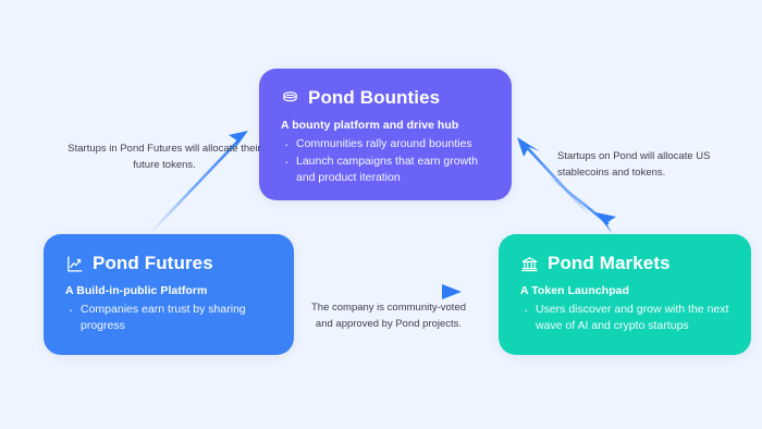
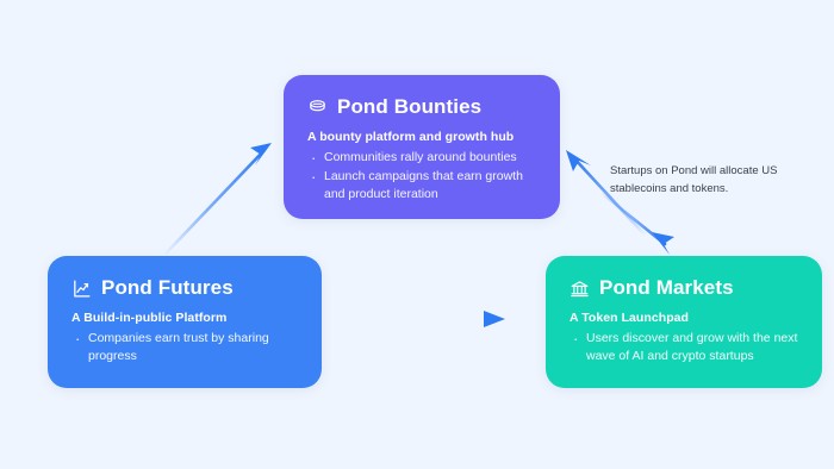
  Pond Bounties
- A bounty platform and drive hub
+ A bounty platform and growth hub
  Communities rally around bounties
  Launch campaigns that earn growth and product iteration
  Pond Futures
  A Build-in-public Platform
  Companies earn trust by sharing progress
  Pond Markets
  A Token Launchpad
  Users discover and grow with the next wave of AI and crypto startups
- Startups in Pond Futures will allocate their future tokens.
  Startups on Pond will allocate US stablecoins and tokens.
- The company is community-voted and approved by Pond projects.
